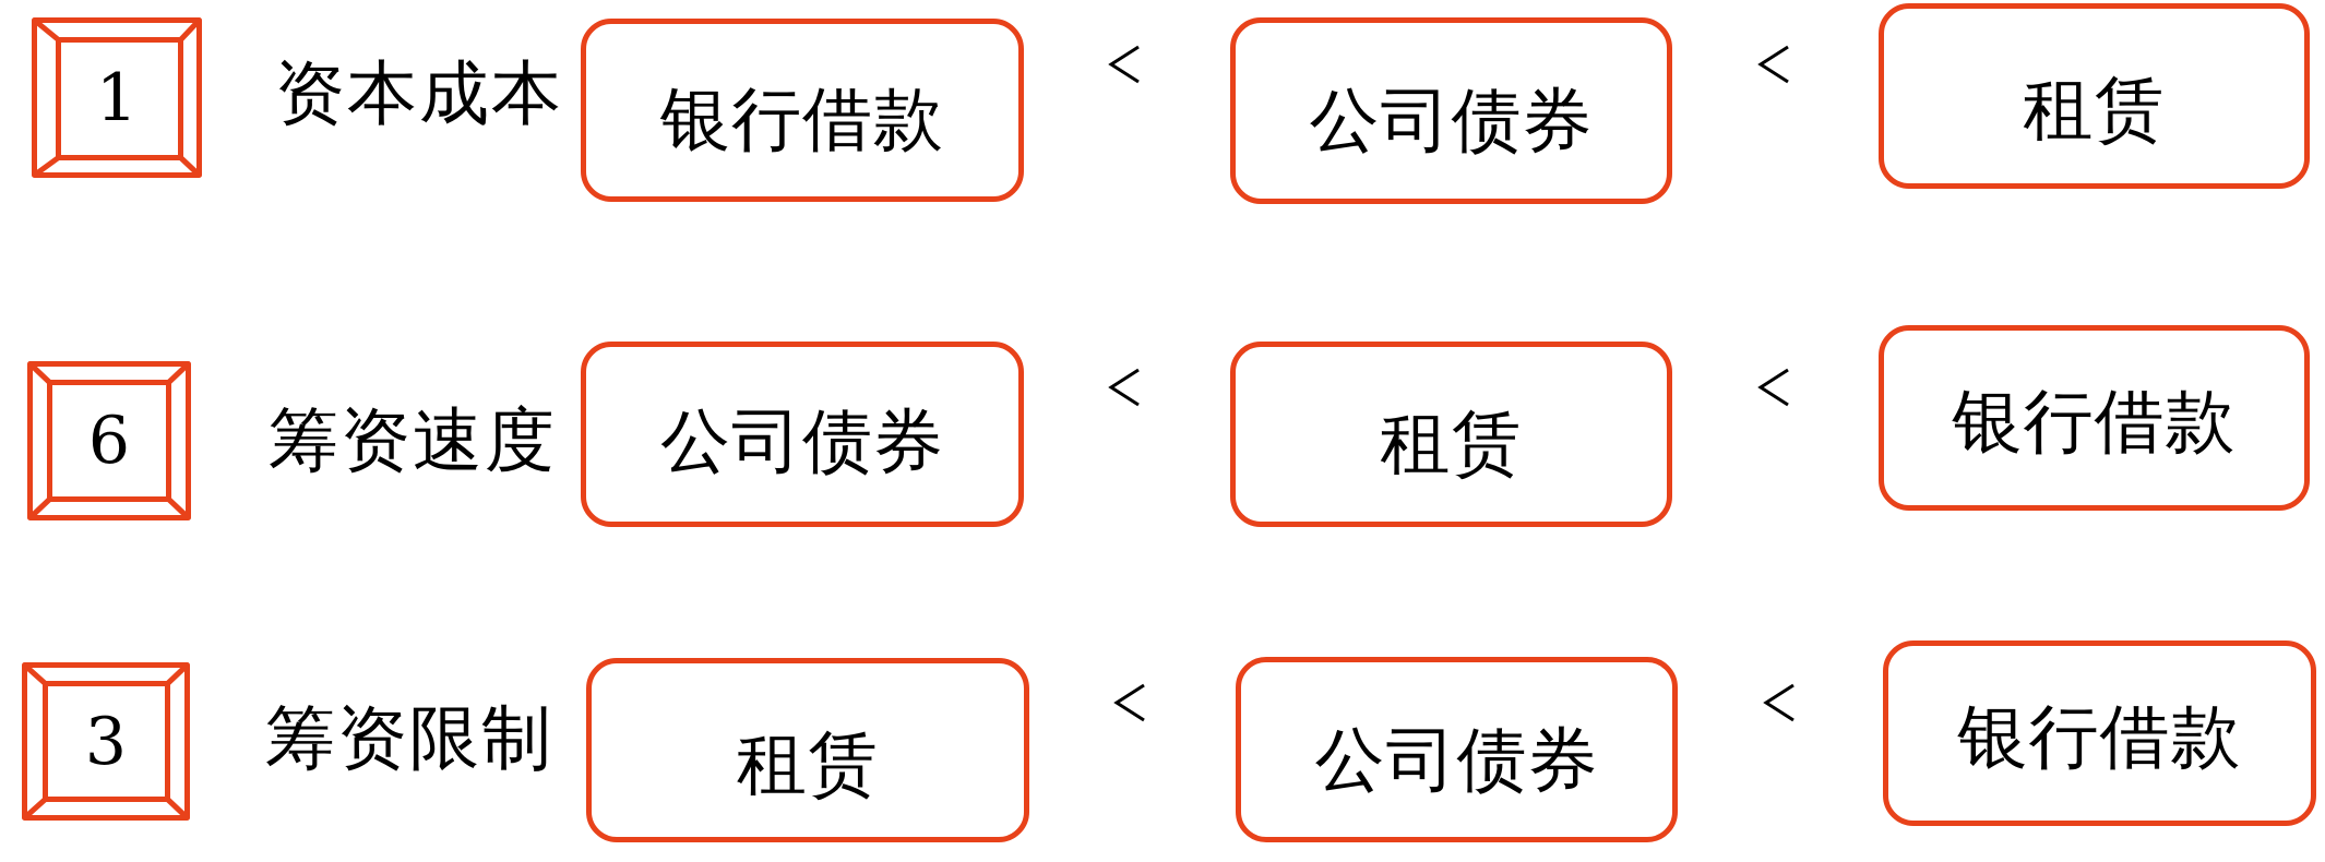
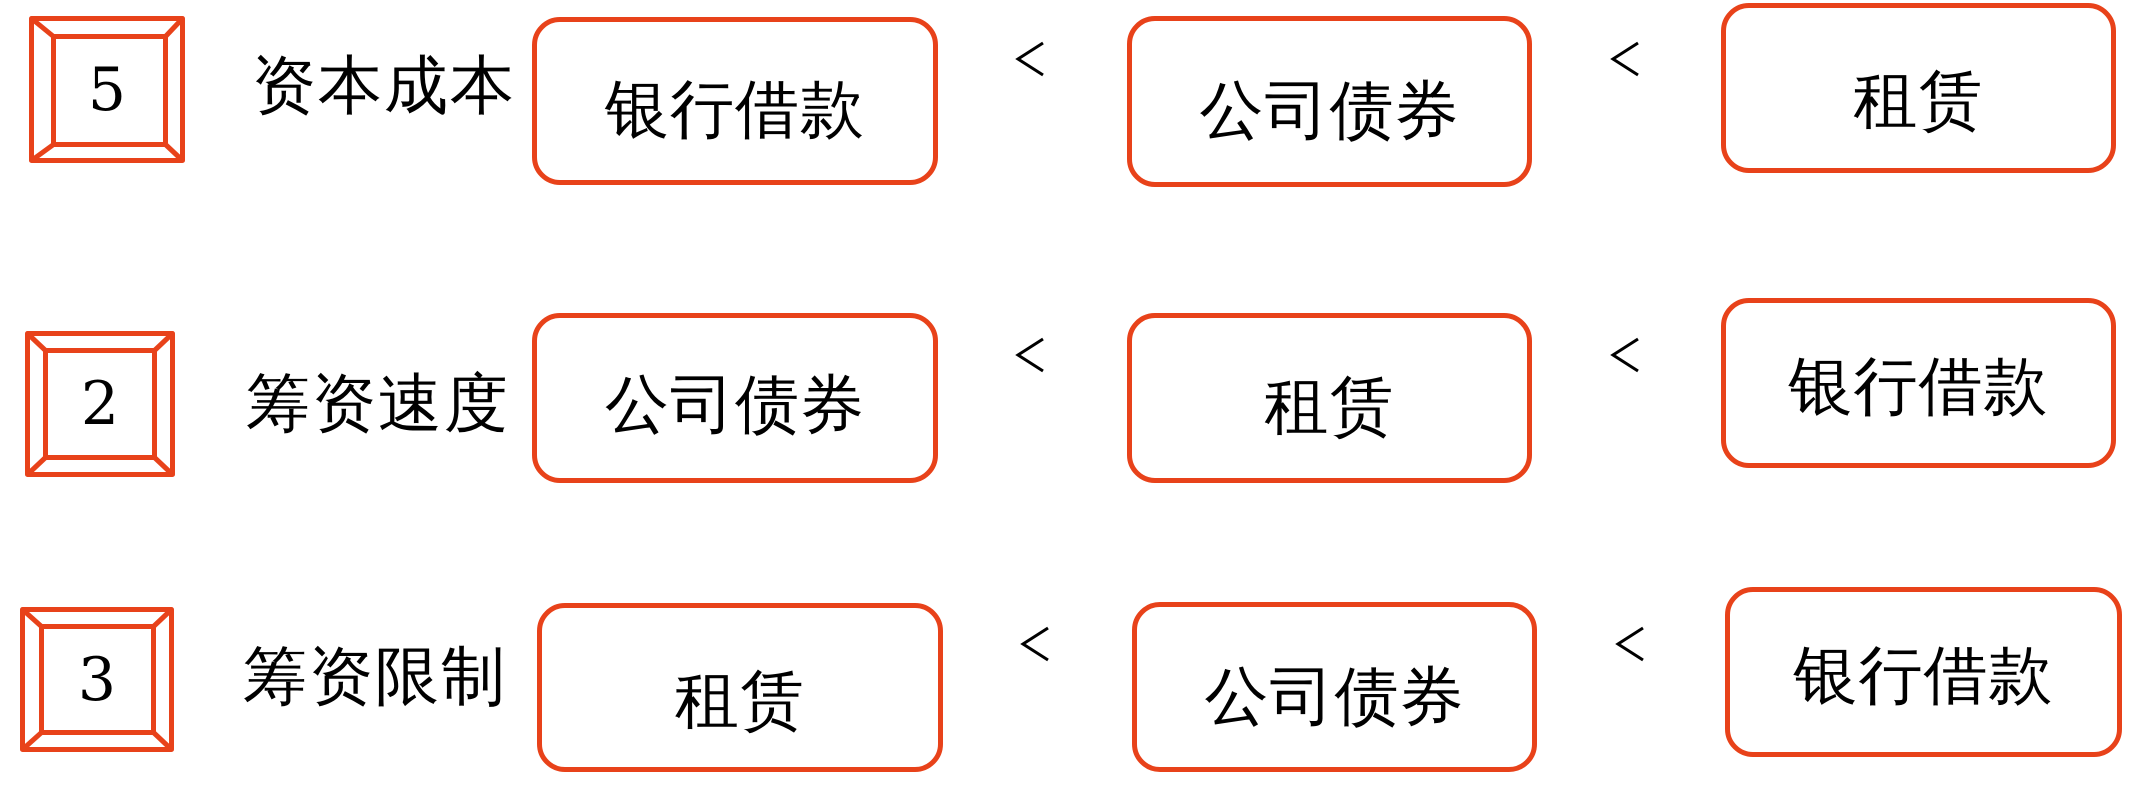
- 1
+ 5
  资本成本
  银行借款
  公司债券
  租赁
- 6
+ 2
  筹资速度
  公司债券
  租赁
  银行借款
  3
  筹资限制
  租赁
  公司债券
  银行借款
